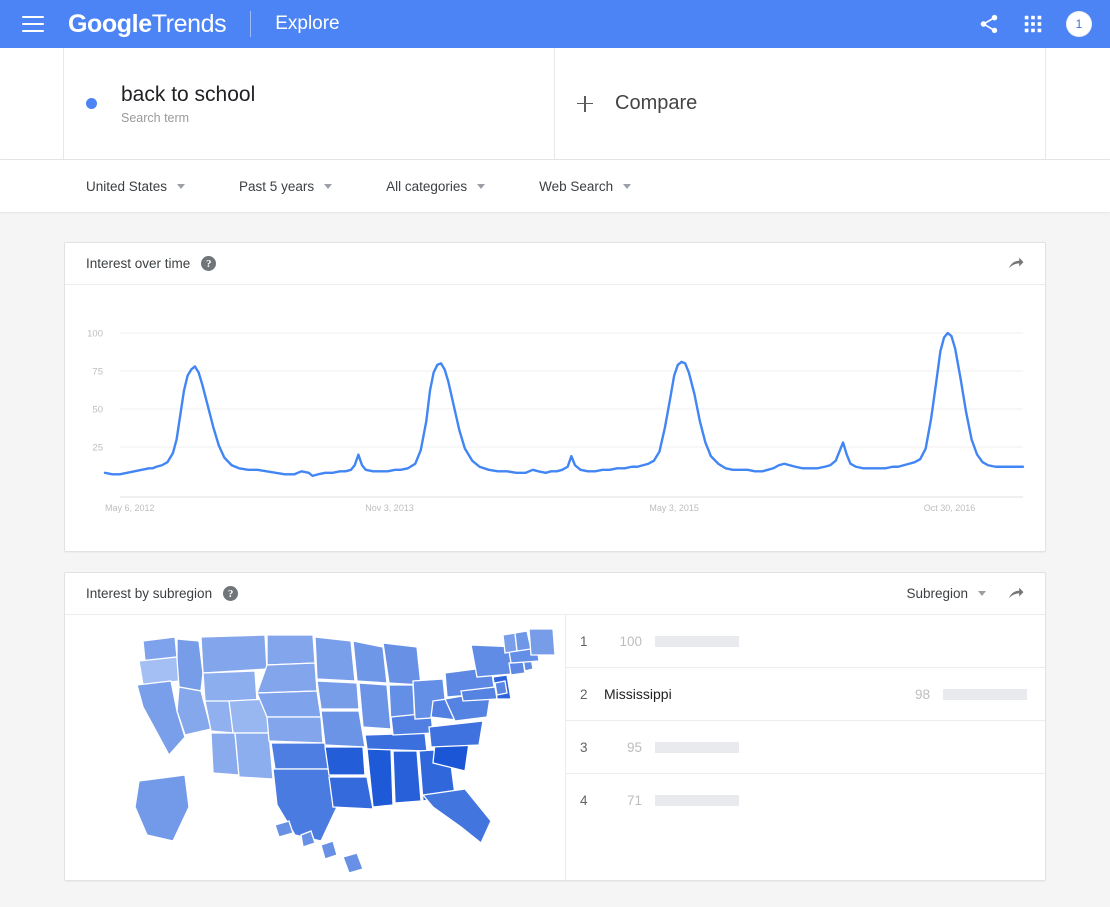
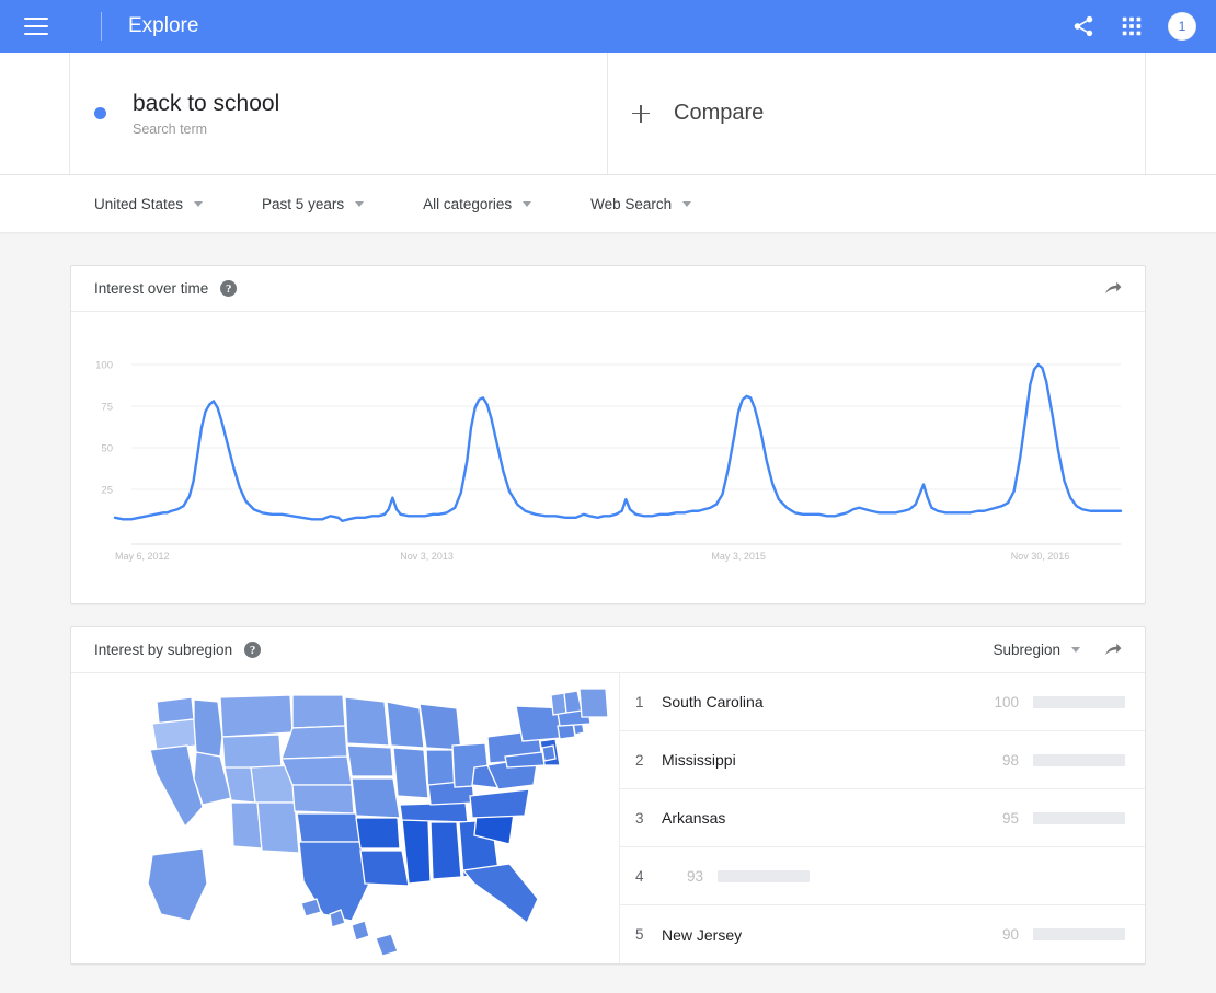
- GoogleTrends
  Explore
  1
  back to school
  Search term
  Compare
  United States
  Past 5 years
  All categories
  Web Search
  Interest over time
  ?
  25
  50
  75
  100
  May 6, 2012
  Nov 3, 2013
  May 3, 2015
- Oct 30, 2016
+ Nov 30, 2016
  Interest by subregion
  ?
  Subregion
  1
+ South Carolina
  100
  2
  Mississippi
  98
  3
+ Arkansas
  95
  4
- 71
+ 93
+ 5
+ New Jersey
+ 90
